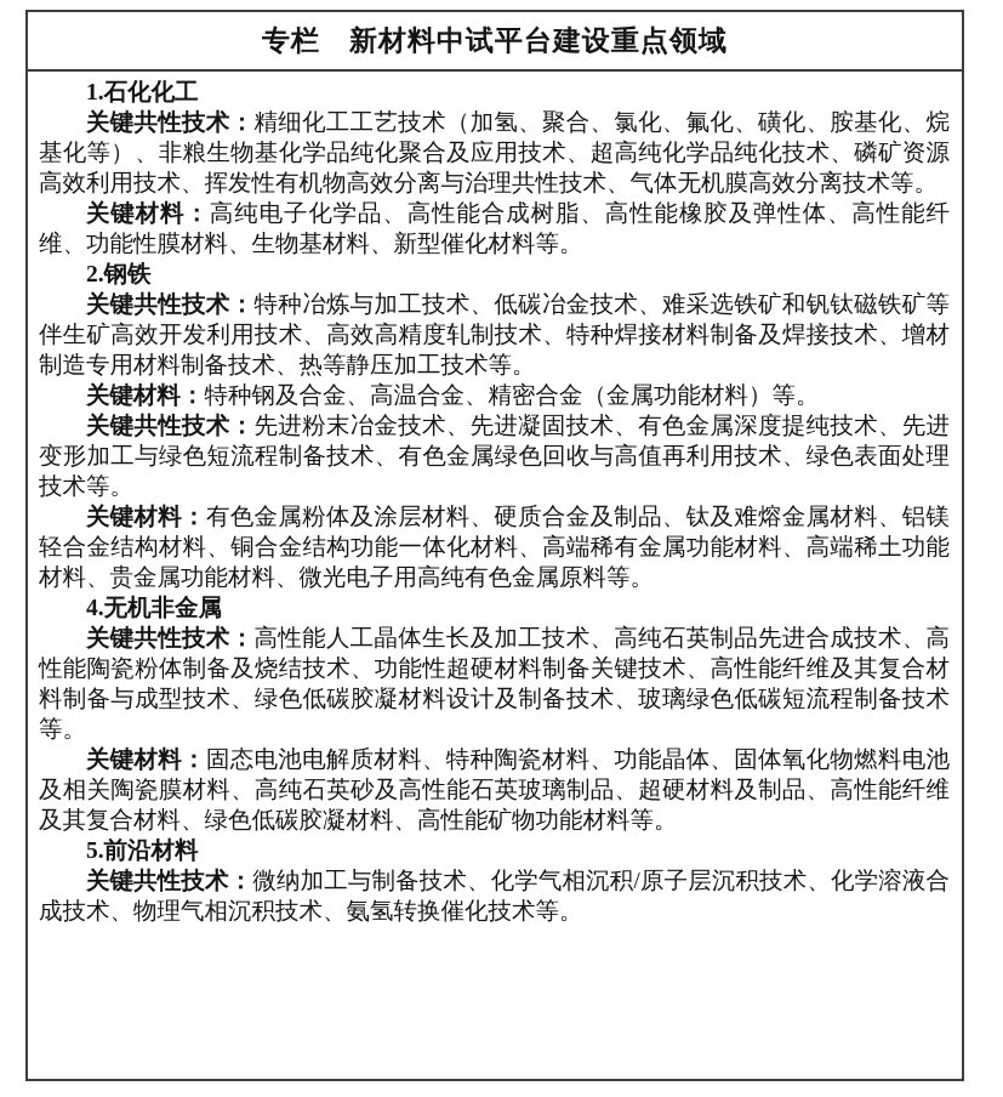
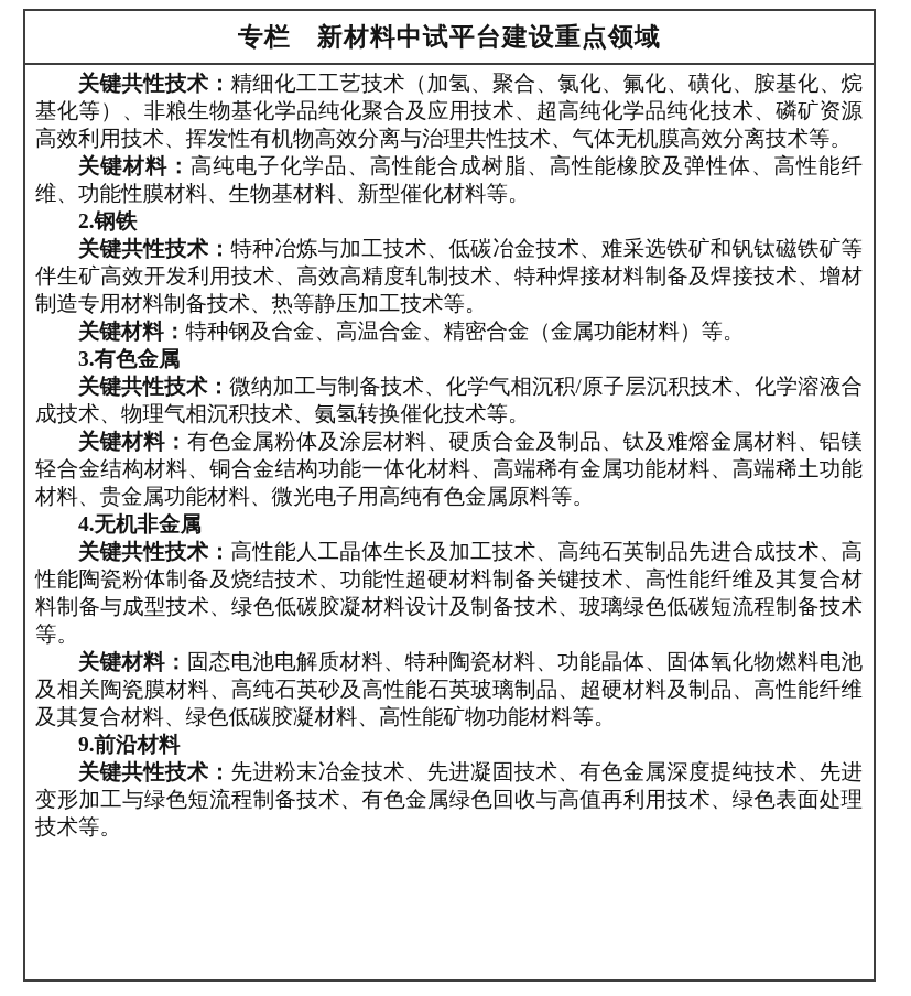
  专栏 新材料中试平台建设重点领域
- 1.石化化工
  关键共性技术：精细化工工艺技术（加氢、聚合、氯化、氟化、磺化、胺基化、烷基化等）、非粮生物基化学品纯化聚合及应用技术、超高纯化学品纯化技术、磷矿资源高效利用技术、挥发性有机物高效分离与治理共性技术、气体无机膜高效分离技术等。
  关键材料：高纯电子化学品、高性能合成树脂、高性能橡胶及弹性体、高性能纤维、功能性膜材料、生物基材料、新型催化材料等。
  2.钢铁
  关键共性技术：特种冶炼与加工技术、低碳冶金技术、难采选铁矿和钒钛磁铁矿等伴生矿高效开发利用技术、高效高精度轧制技术、特种焊接材料制备及焊接技术、增材制造专用材料制备技术、热等静压加工技术等。
  关键材料：特种钢及合金、高温合金、精密合金（金属功能材料）等。
+ 3.有色金属
- 关键共性技术：先进粉末冶金技术、先进凝固技术、有色金属深度提纯技术、先进变形加工与绿色短流程制备技术、有色金属绿色回收与高值再利用技术、绿色表面处理技术等。
+ 关键共性技术：微纳加工与制备技术、化学气相沉积/原子层沉积技术、化学溶液合成技术、物理气相沉积技术、氨氢转换催化技术等。
  关键材料：有色金属粉体及涂层材料、硬质合金及制品、钛及难熔金属材料、铝镁轻合金结构材料、铜合金结构功能一体化材料、高端稀有金属功能材料、高端稀土功能材料、贵金属功能材料、微光电子用高纯有色金属原料等。
  4.无机非金属
  关键共性技术：高性能人工晶体生长及加工技术、高纯石英制品先进合成技术、高性能陶瓷粉体制备及烧结技术、功能性超硬材料制备关键技术、高性能纤维及其复合材料制备与成型技术、绿色低碳胶凝材料设计及制备技术、玻璃绿色低碳短流程制备技术等。
  关键材料：固态电池电解质材料、特种陶瓷材料、功能晶体、固体氧化物燃料电池及相关陶瓷膜材料、高纯石英砂及高性能石英玻璃制品、超硬材料及制品、高性能纤维及其复合材料、绿色低碳胶凝材料、高性能矿物功能材料等。
- 5.前沿材料
+ 9.前沿材料
- 关键共性技术：微纳加工与制备技术、化学气相沉积/原子层沉积技术、化学溶液合成技术、物理气相沉积技术、氨氢转换催化技术等。
+ 关键共性技术：先进粉末冶金技术、先进凝固技术、有色金属深度提纯技术、先进变形加工与绿色短流程制备技术、有色金属绿色回收与高值再利用技术、绿色表面处理技术等。
